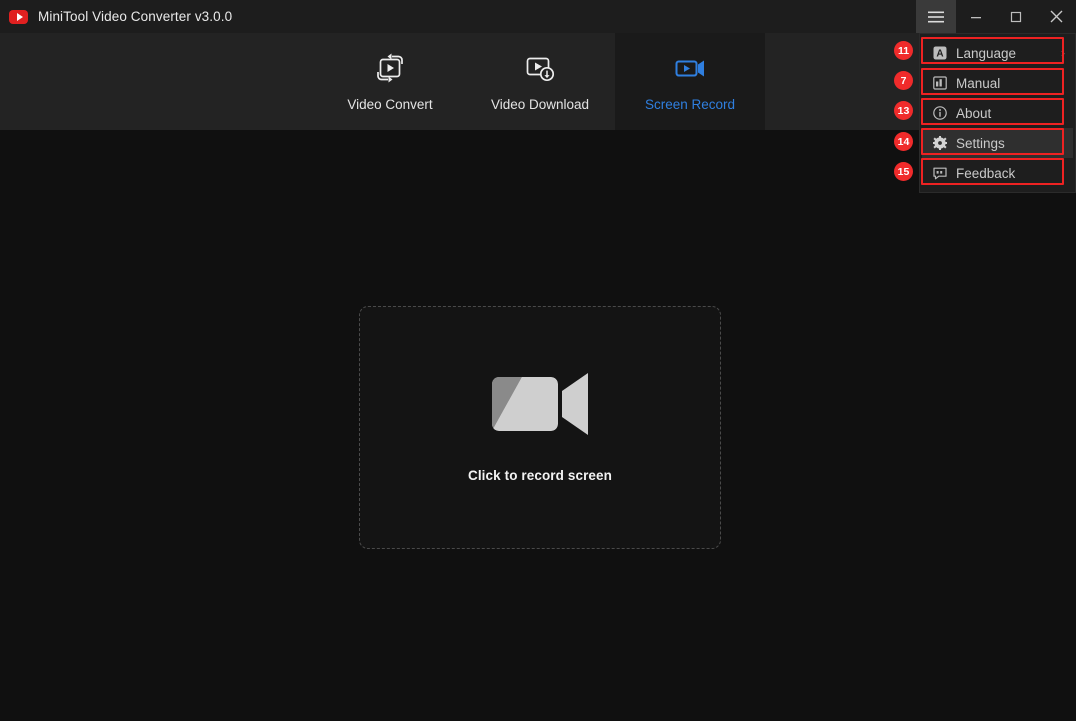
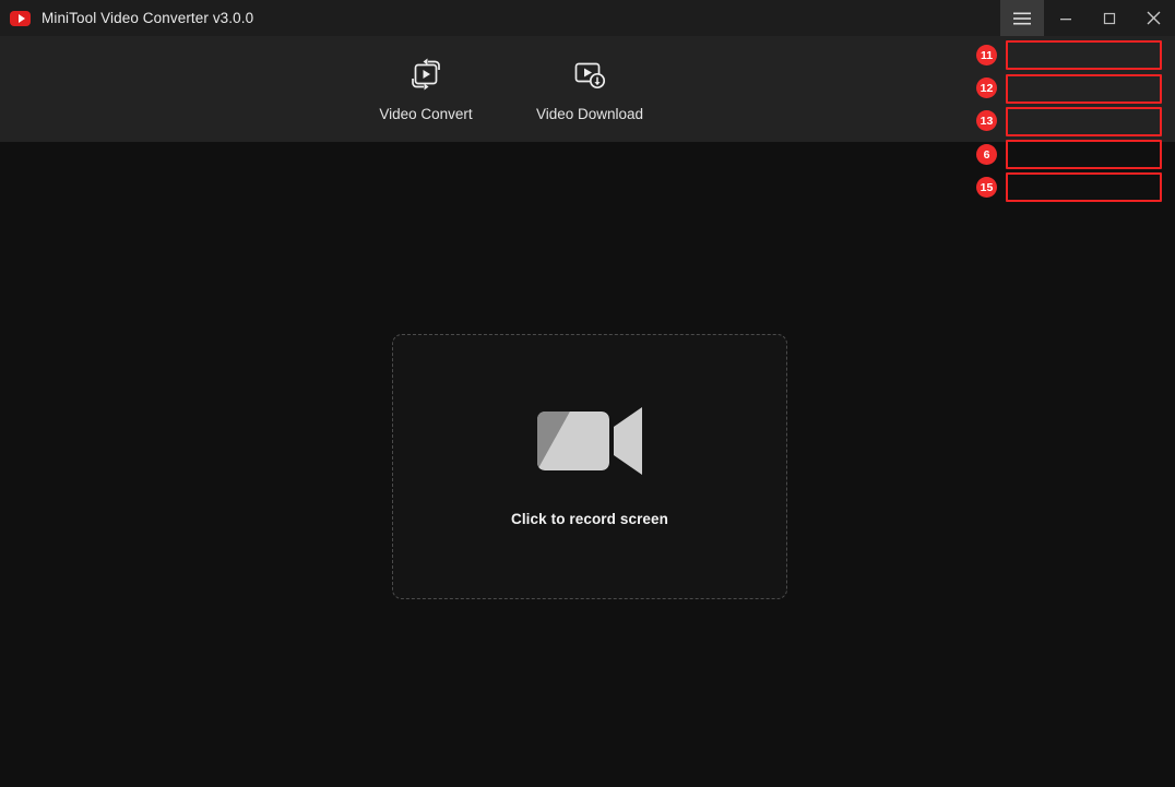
  MiniTool Video Converter v3.0.0
  Video Convert
  Video Download
- Screen Record
  Click to record screen
- A
- Language
- ›
- Manual
- About
- Settings
- Feedback
  11
- 7
+ 12
  13
- 14
+ 6
  15
